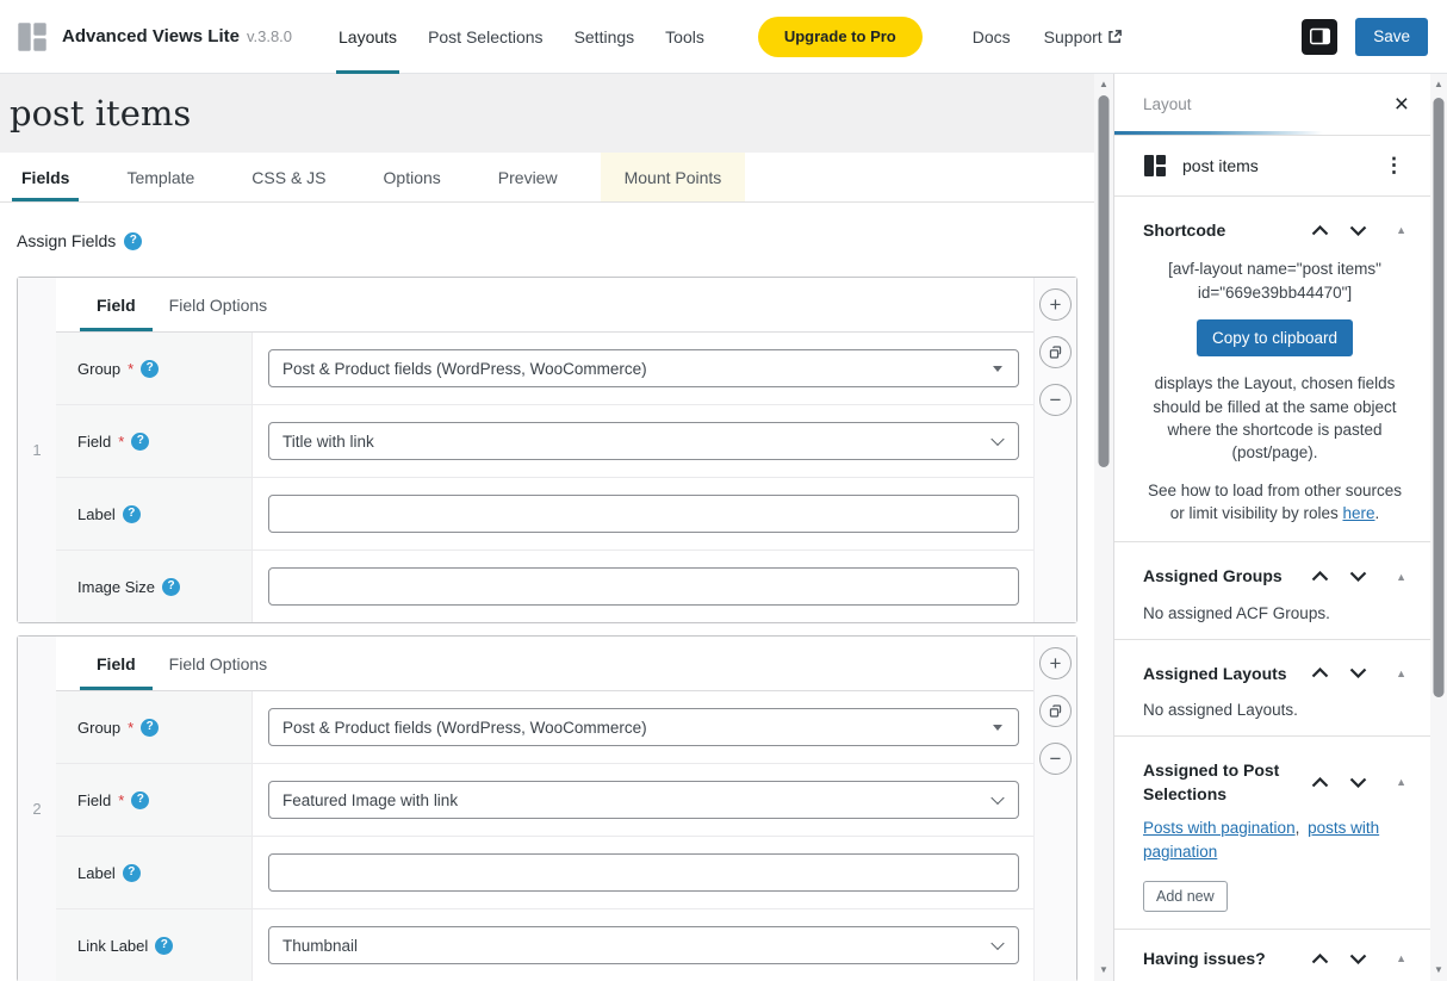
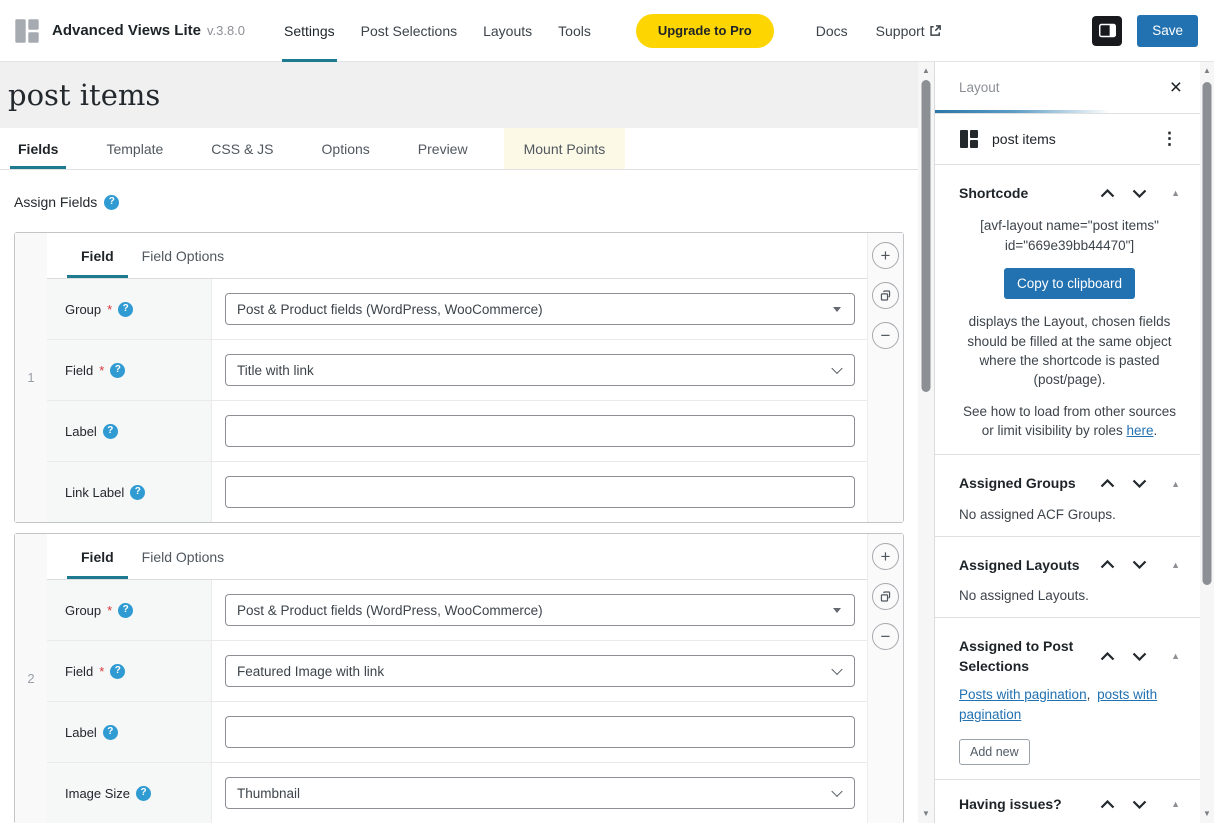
  Advanced Views Lite
  v.3.8.0
- Layouts
+ Settings
  Post Selections
- Settings
+ Layouts
  Tools
  Upgrade to Pro
  Docs
  Support
  Save
  post items
  Fields
  Template
  CSS & JS
  Options
  Preview
  Mount Points
  Assign Fields
  ?
  1
  Field
  Field Options
  Group
  *
  ?
  Post & Product fields (WordPress, WooCommerce)
  Field
  *
  ?
  Title with link
  Label
  ?
- Image Size
+ Link Label
  ?
  +
  −
  2
  Field
  Field Options
  Group
  *
  ?
  Post & Product fields (WordPress, WooCommerce)
  Field
  *
  ?
  Featured Image with link
  Label
  ?
- Link Label
+ Image Size
  ?
  Thumbnail
  +
  −
  ▲
  ▼
  Layout
  ×
  post items
  ⋮
  Shortcode
  ▲
  [avf-layout name="post items" id="669e39bb44470"]
  Copy to clipboard
  displays the Layout, chosen fields should be filled at the same object where the shortcode is pasted (post/page).
  See how to load from other sources or limit visibility by roles here.
  Assigned Groups
  ▲
  No assigned ACF Groups.
  Assigned Layouts
  ▲
  No assigned Layouts.
  Assigned to Post Selections
  ▲
  Posts with pagination, posts with pagination
  Add new
  Having issues?
  ▲
  ▲
  ▼
